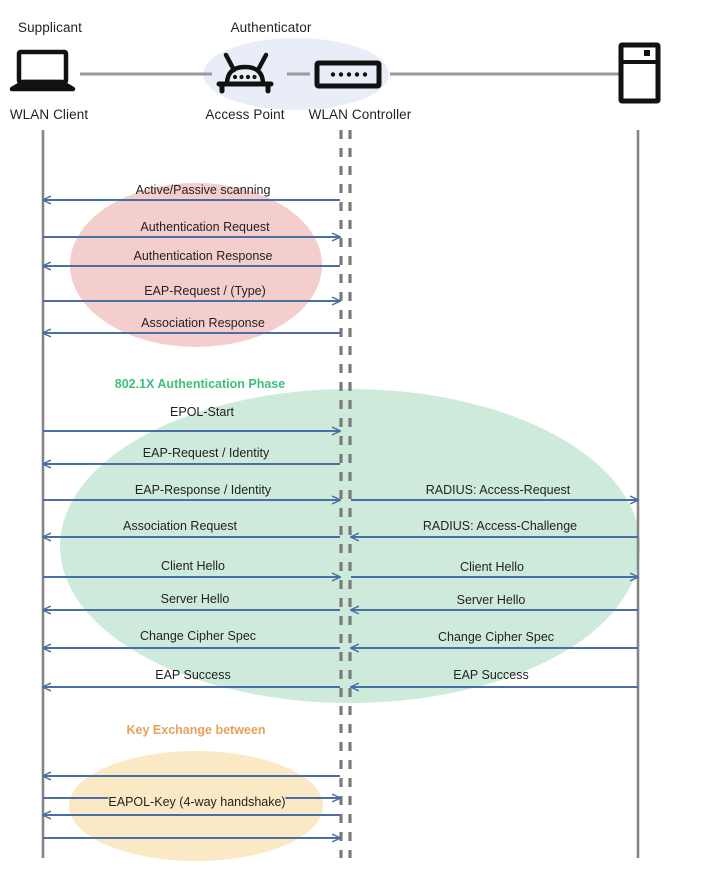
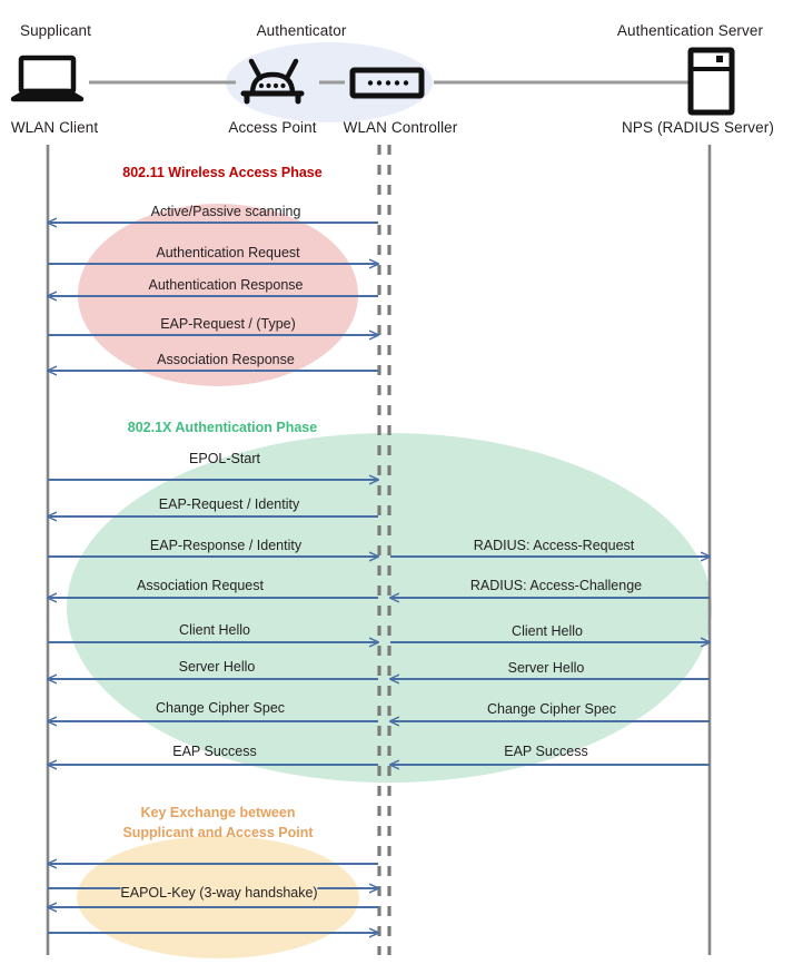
  Supplicant
  Authenticator
+ Authentication Server
  WLAN Client
  Access Point
  WLAN Controller
+ NPS (RADIUS Server)
+ 802.11 Wireless Access Phase
  802.1X Authentication Phase
  Key Exchange between
+ Supplicant and Access Point
  Active/Passive scanning
  Authentication Request
  Authentication Response
  EAP-Request / (Type)
  Association Response
  EPOL-Start
  EAP-Request / Identity
  EAP-Response / Identity
  Association Request
  Client Hello
  Server Hello
  Change Cipher Spec
  EAP Success
- EAPOL-Key (4-way handshake)
+ EAPOL-Key (3-way handshake)
  RADIUS: Access-Request
  RADIUS: Access-Challenge
  Client Hello
  Server Hello
  Change Cipher Spec
  EAP Success
